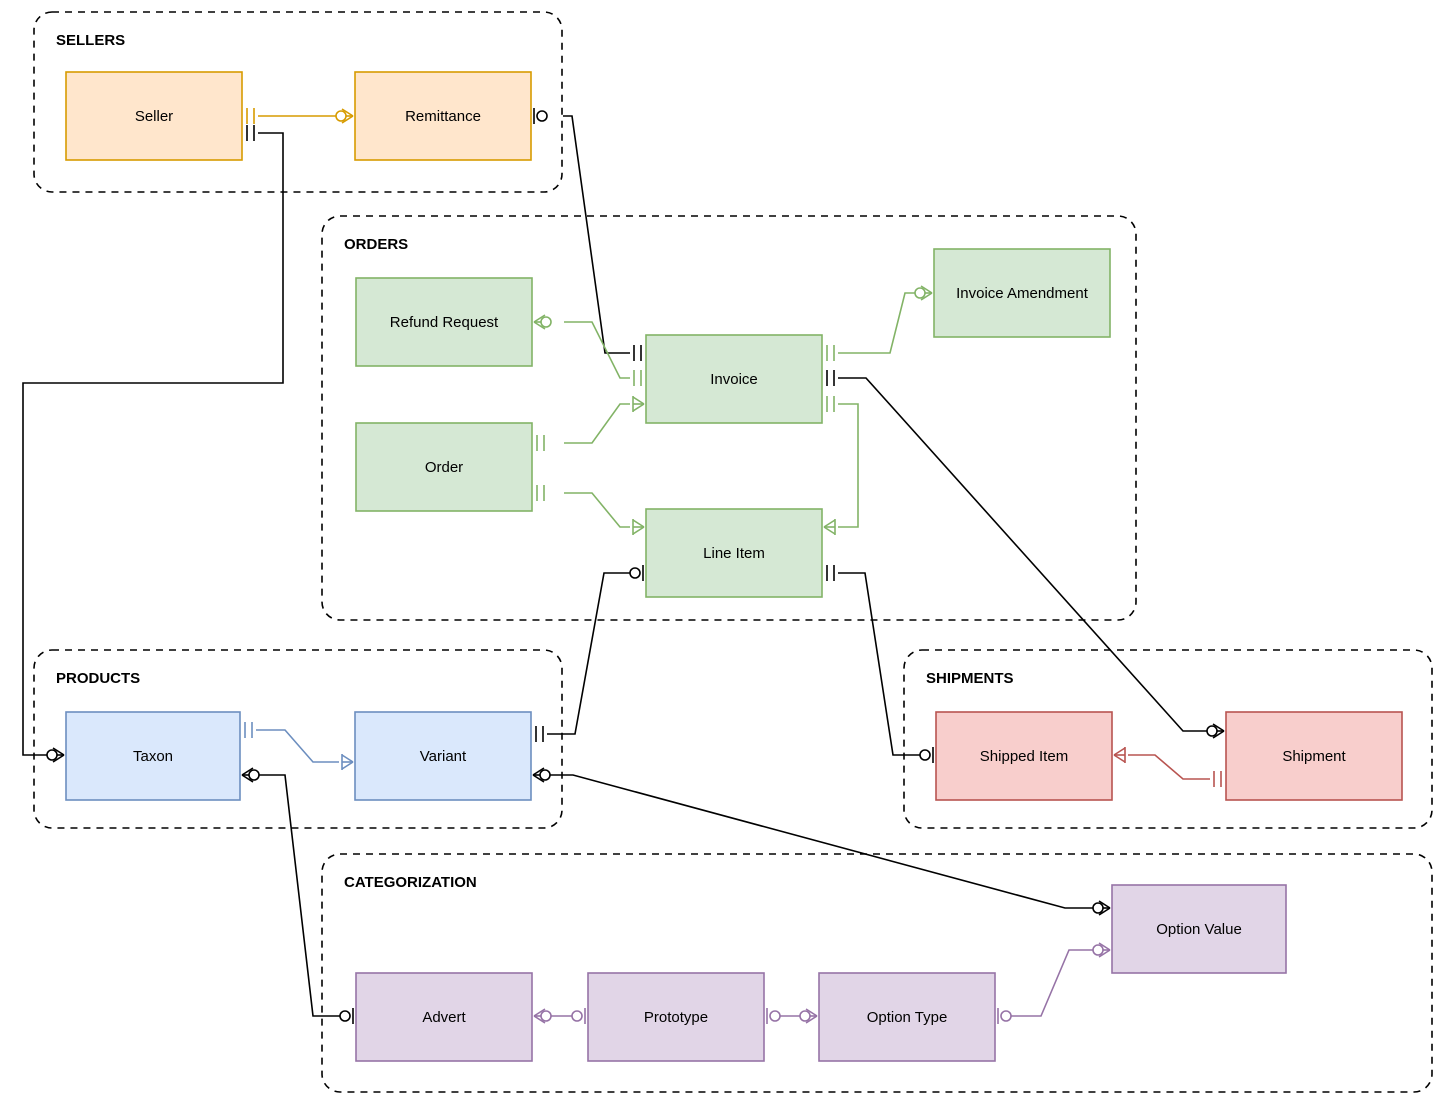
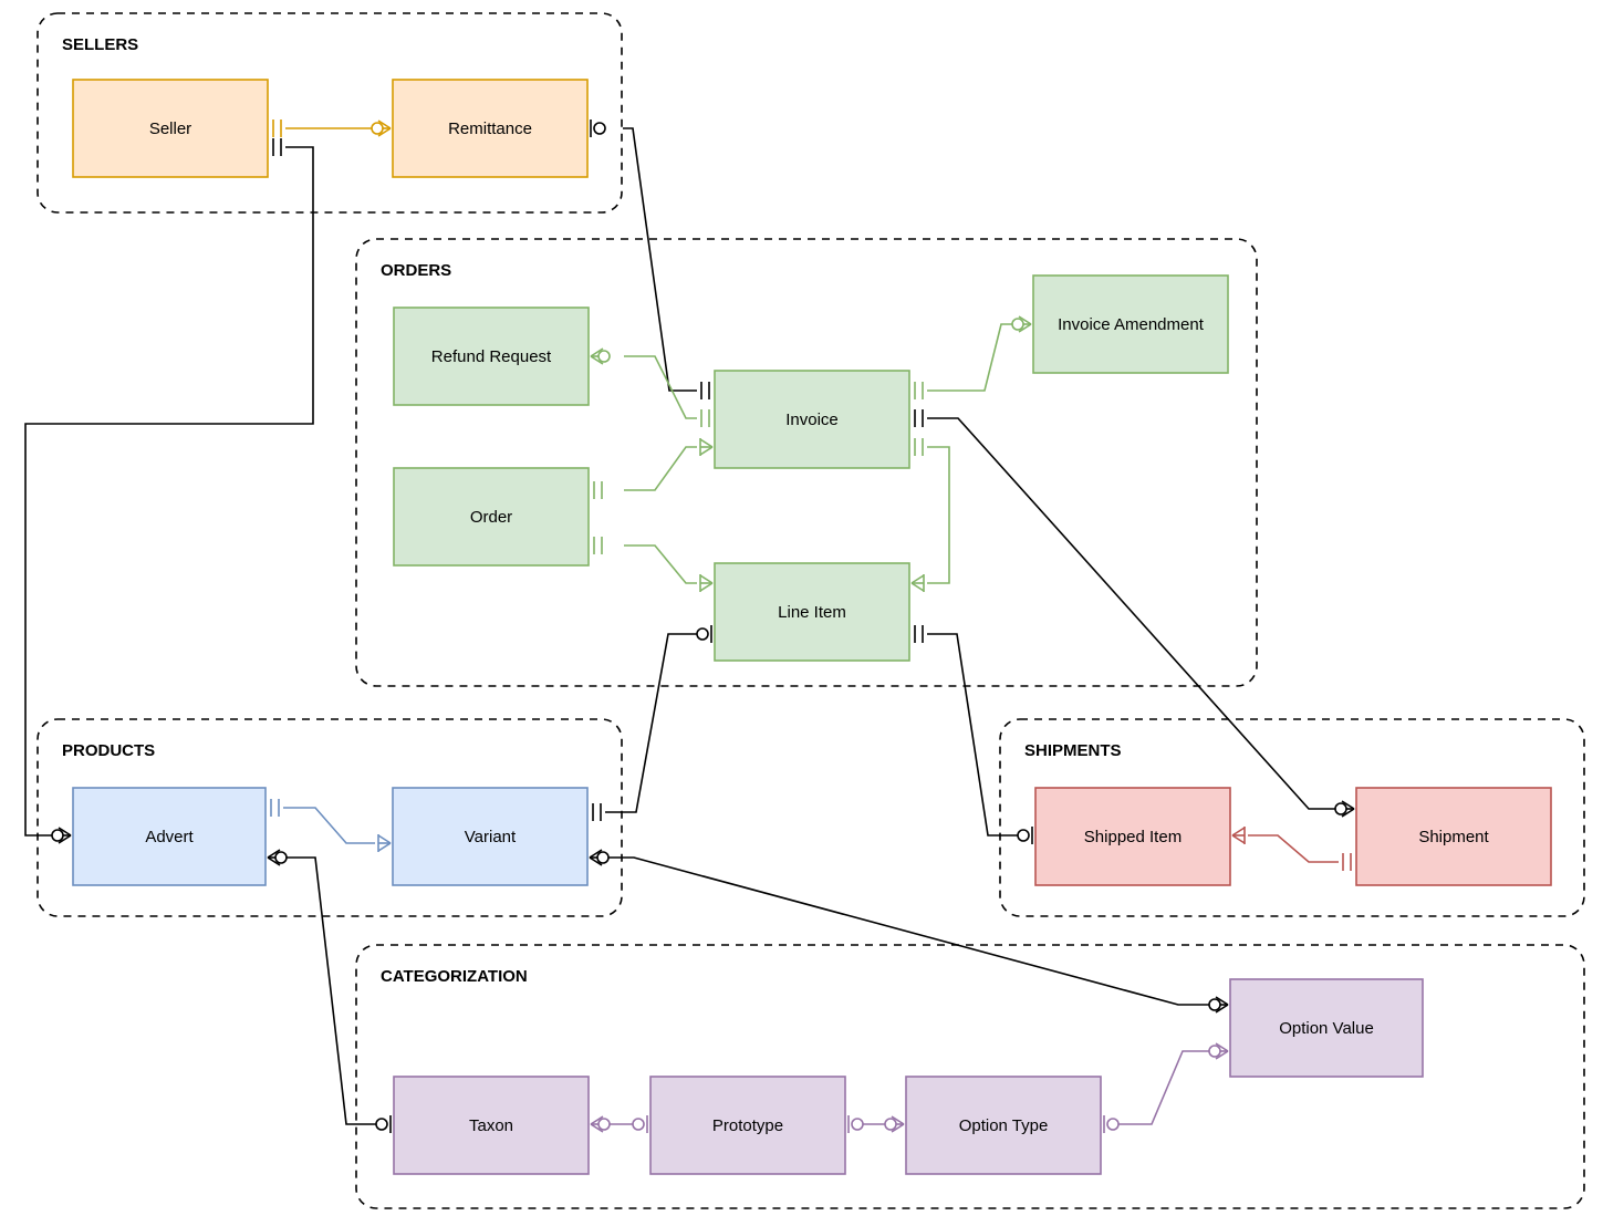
  SELLERS
  ORDERS
  PRODUCTS
  SHIPMENTS
  CATEGORIZATION
  Seller
  Remittance
  Refund Request
  Order
  Invoice
  Invoice Amendment
  Line Item
- Taxon
+ Advert
  Variant
  Shipped Item
  Shipment
  Option Value
- Advert
+ Taxon
  Prototype
  Option Type
